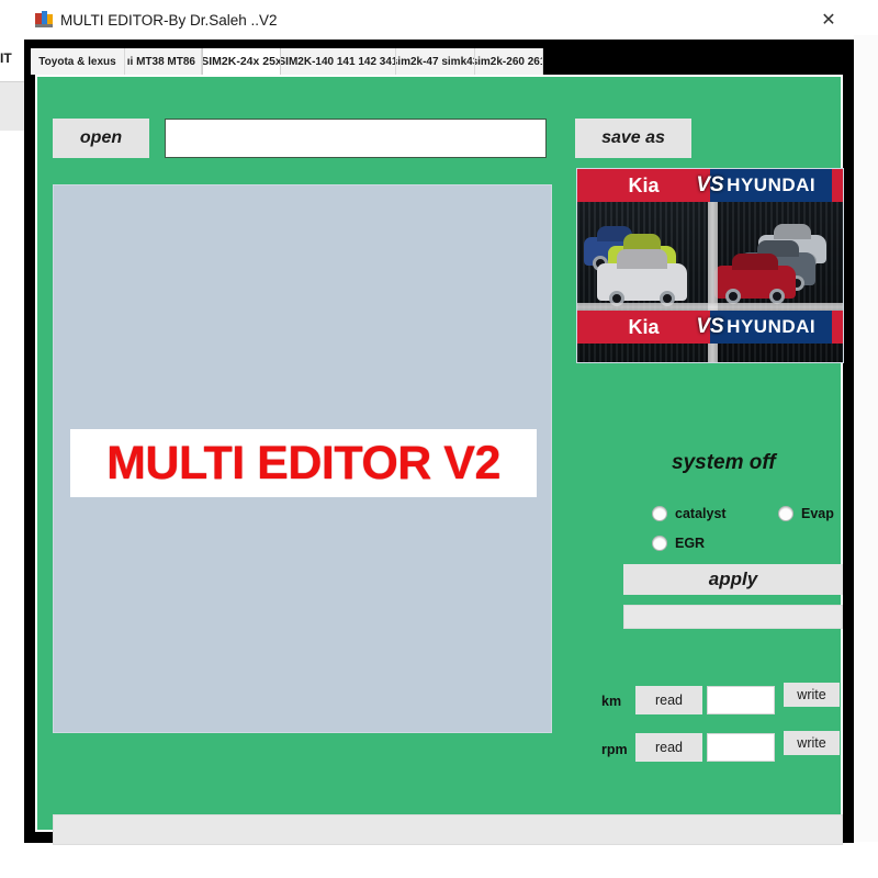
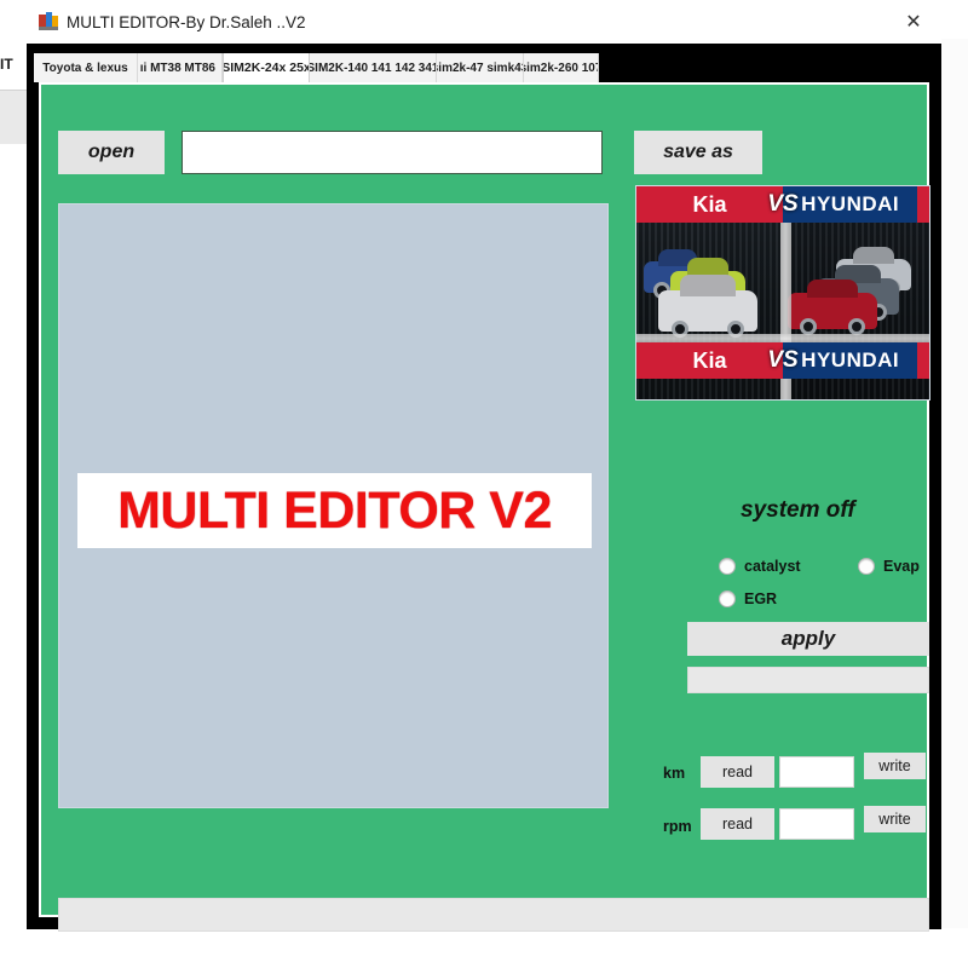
  IT
  MULTI EDITOR-By Dr.Saleh ..V2
  ✕
  Toyota & lexus
  ıi MT38 MT86
  SIM2K-24x 25x
  SIM2K-140 141 142 341
  im2k-47 simk4
- sim2k-260 261
+ sim2k-260 107
  open
  save as
  MULTI EDITOR V2
  Kia
  HYUNDAI
  VS
  Kia
  HYUNDAI
  VS
  system off
  catalyst
  Evap
  EGR
  apply
  km
  read
  write
  rpm
  read
  write
